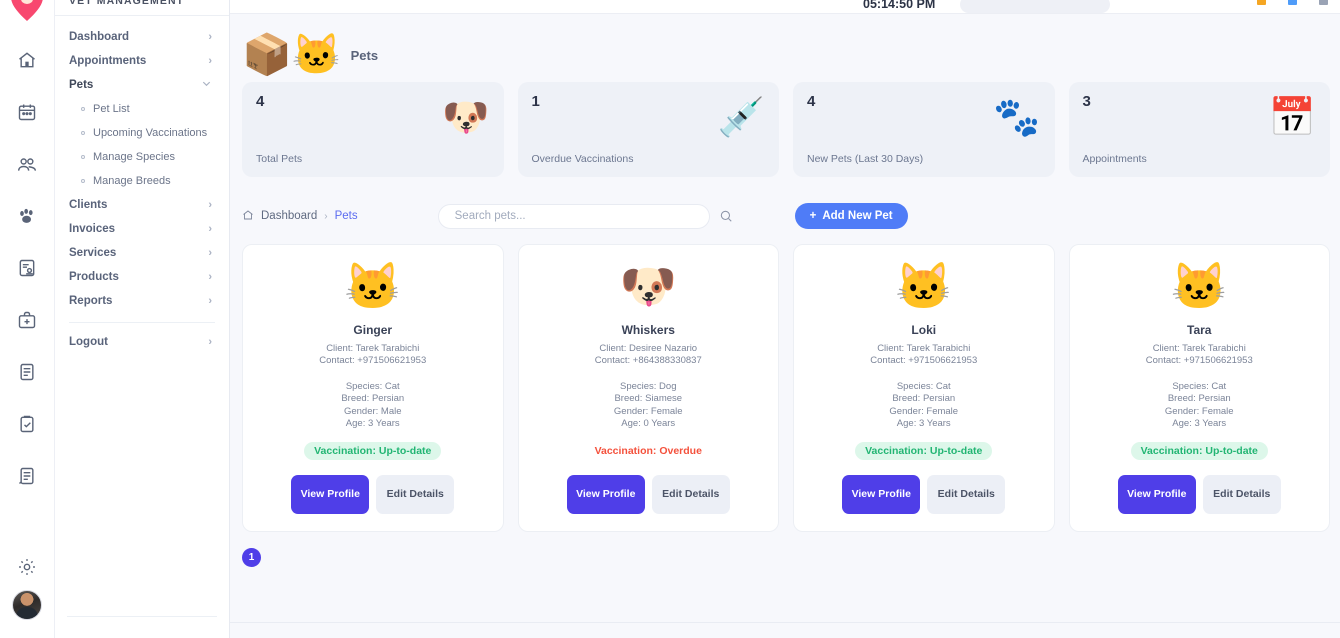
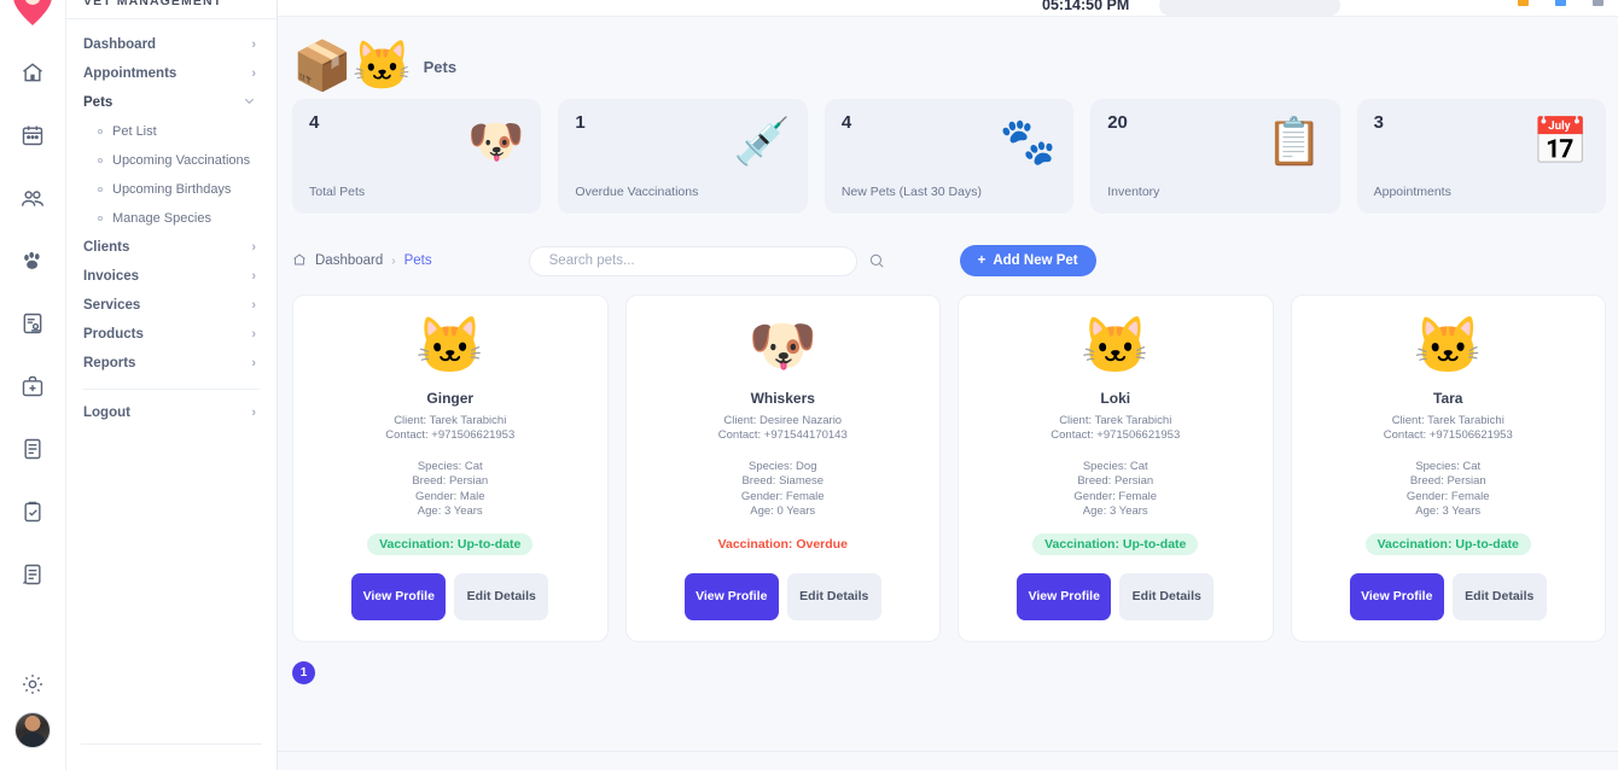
  VET MANAGEMENT
  Dashboard
  ›
  Appointments
  ›
  Pets
  Pet List
  Upcoming Vaccinations
+ Upcoming Birthdays
  Manage Species
- Manage Breeds
  Clients
  ›
  Invoices
  ›
  Services
  ›
  Products
  ›
  Reports
  ›
  Logout
  ›
  05:14:50 PM
  📦🐱
  Pets
  4
  Total Pets
  🐶
  1
  Overdue Vaccinations
  💉
  4
  New Pets (Last 30 Days)
  🐾
+ 20
+ Inventory
+ 📋
  3
  Appointments
  📅
  Dashboard
  ›
  Pets
  Search pets...
  +
  Add New Pet
  🐱
  Ginger
  Client: Tarek Tarabichi
  Contact: +971506621953
  Species: Cat
  Breed: Persian
  Gender: Male
  Age: 3 Years
  Vaccination: Up-to-date
  View Profile
  Edit Details
  🐶
  Whiskers
  Client: Desiree Nazario
- Contact: +864388330837
+ Contact: +971544170143
  Species: Dog
  Breed: Siamese
  Gender: Female
  Age: 0 Years
  Vaccination: Overdue
  View Profile
  Edit Details
  🐱
  Loki
  Client: Tarek Tarabichi
  Contact: +971506621953
  Species: Cat
  Breed: Persian
  Gender: Female
  Age: 3 Years
  Vaccination: Up-to-date
  View Profile
  Edit Details
  🐱
  Tara
  Client: Tarek Tarabichi
  Contact: +971506621953
  Species: Cat
  Breed: Persian
  Gender: Female
  Age: 3 Years
  Vaccination: Up-to-date
  View Profile
  Edit Details
  1
